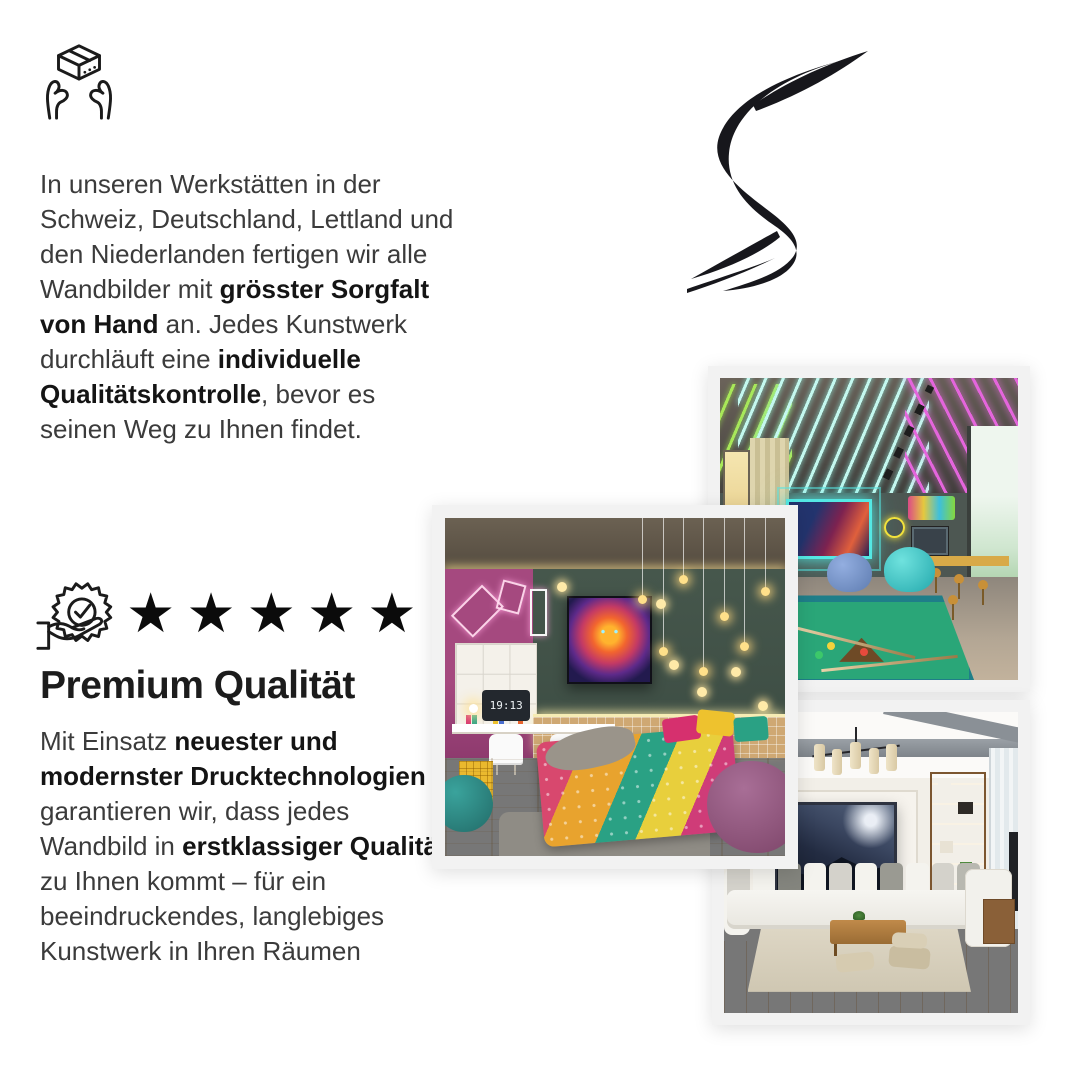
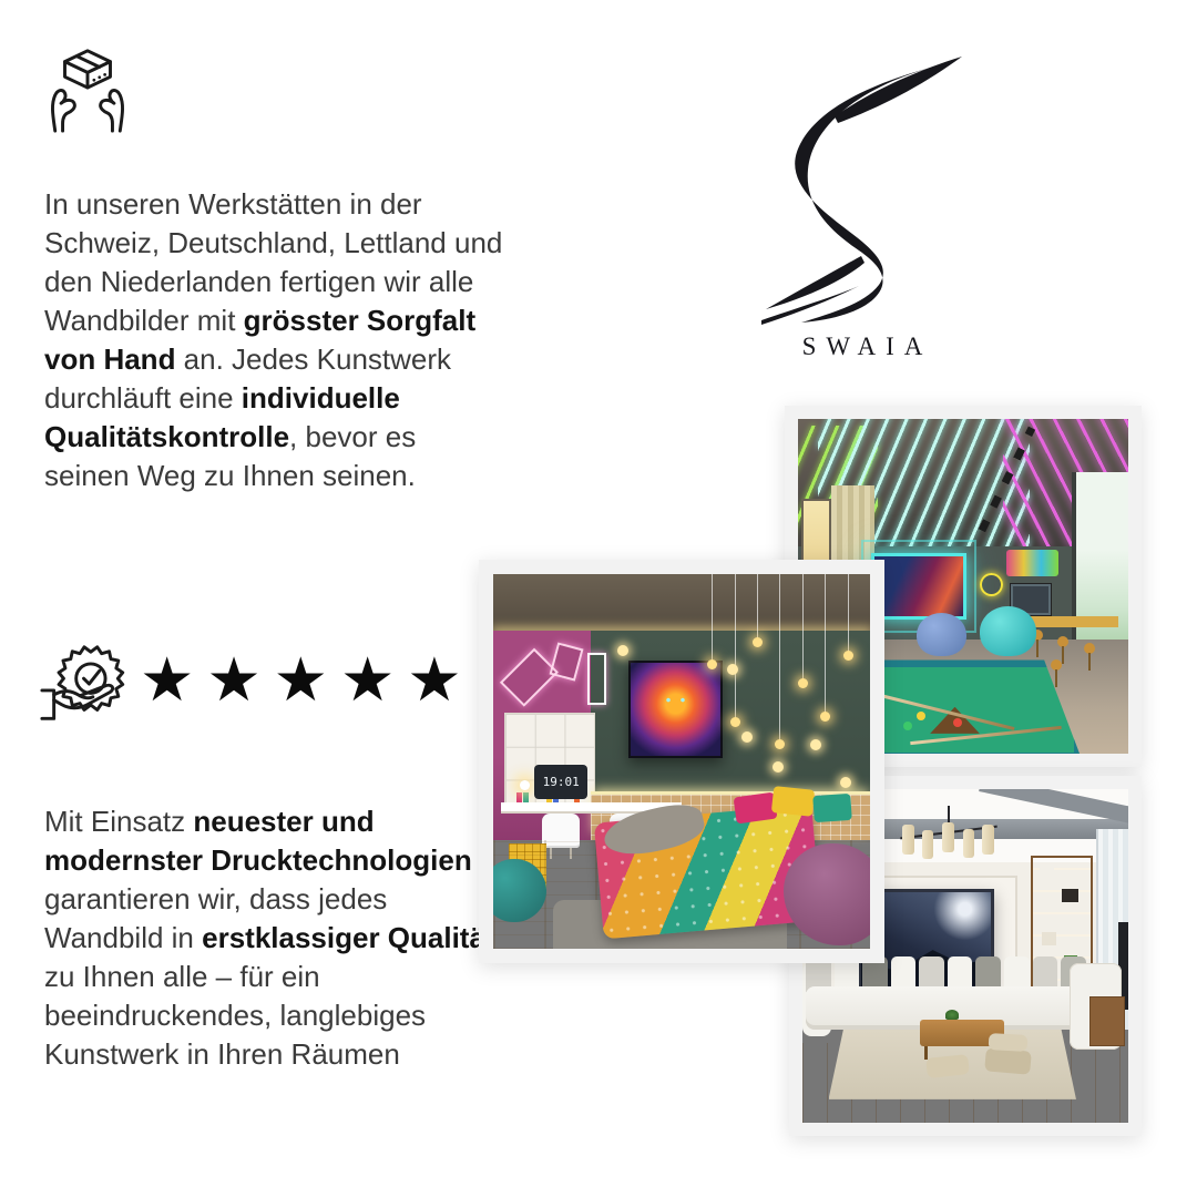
- In unseren Werkstätten in der Schweiz, Deutschland, Lettland und den Niederlanden fertigen wir alle Wandbilder mit grösster Sorgfalt von Hand an. Jedes Kunstwerk durchläuft eine individuelle Qualitätskontrolle, bevor es seinen Weg zu Ihnen findet.
+ In unseren Werkstätten in der Schweiz, Deutschland, Lettland und den Niederlanden fertigen wir alle Wandbilder mit grösster Sorgfalt von Hand an. Jedes Kunstwerk durchläuft eine individuelle Qualitätskontrolle, bevor es seinen Weg zu Ihnen seinen.
  ★★★★★
- Premium Qualität
- Mit Einsatz neuester und modernster Drucktechnologien garantieren wir, dass jedes Wandbild in erstklassiger Qualitä zu Ihnen kommt – für ein beeindruckendes, langlebiges Kunstwerk in Ihren Räumen
+ Mit Einsatz neuester und modernster Drucktechnologien garantieren wir, dass jedes Wandbild in erstklassiger Qualitä zu Ihnen alle – für ein beeindruckendes, langlebiges Kunstwerk in Ihren Räumen
+ SWAIA
- 19:13
+ 19:01
